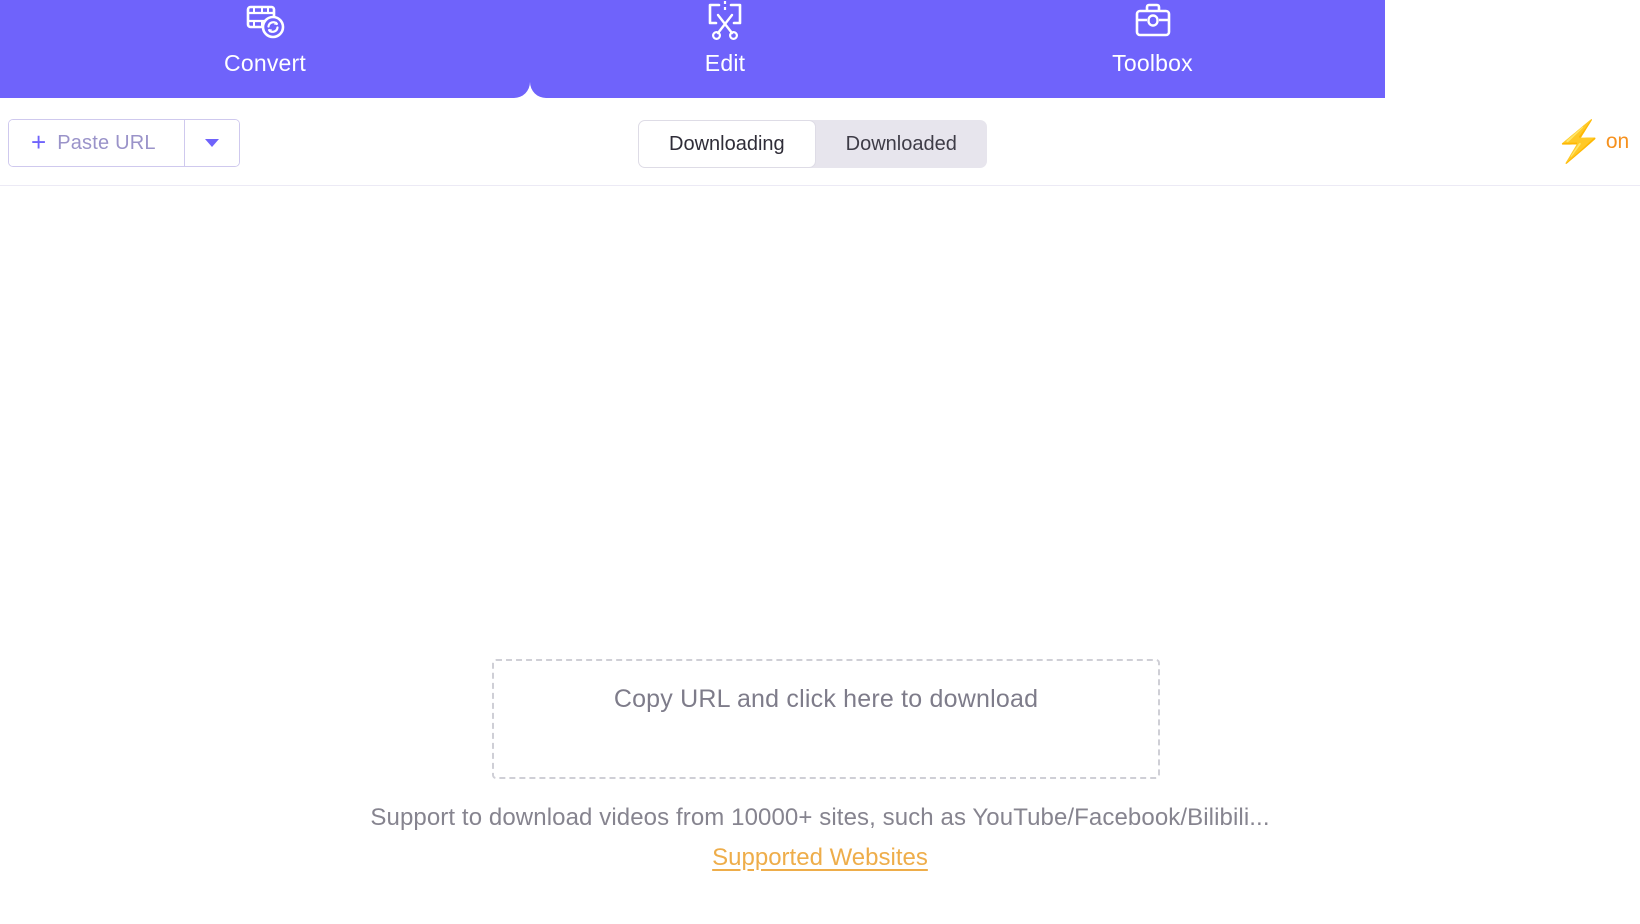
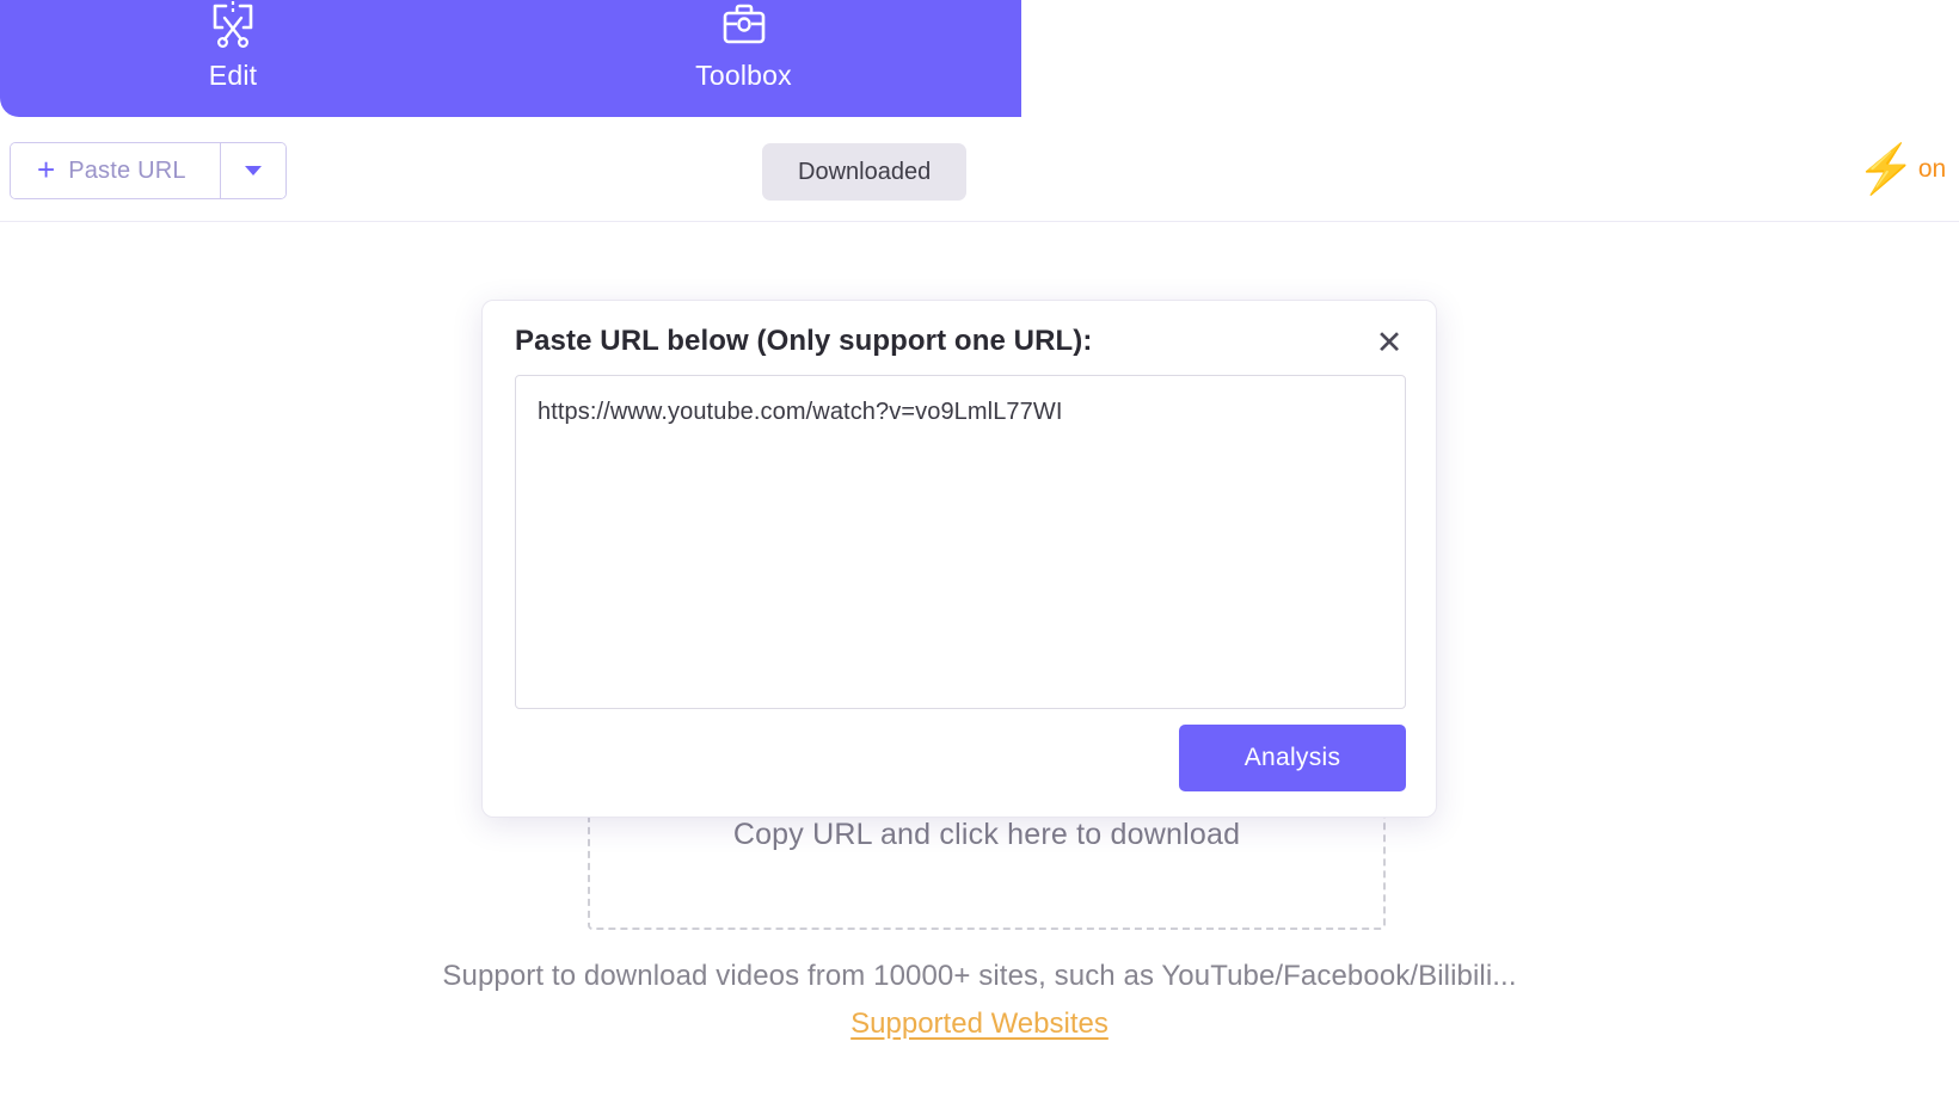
- Convert
  Edit
  Toolbox
  +
  Paste URL
- Downloading
  Downloaded
  ⚡
  on
  Copy URL and click here to download
  Support to download videos from 10000+ sites, such as YouTube/Facebook/Bilibili...
  Supported Websites
+ Paste URL below (Only support one URL):
+ ✕
+ https://www.youtube.com/watch?v=vo9LmlL77WI
+ Analysis
